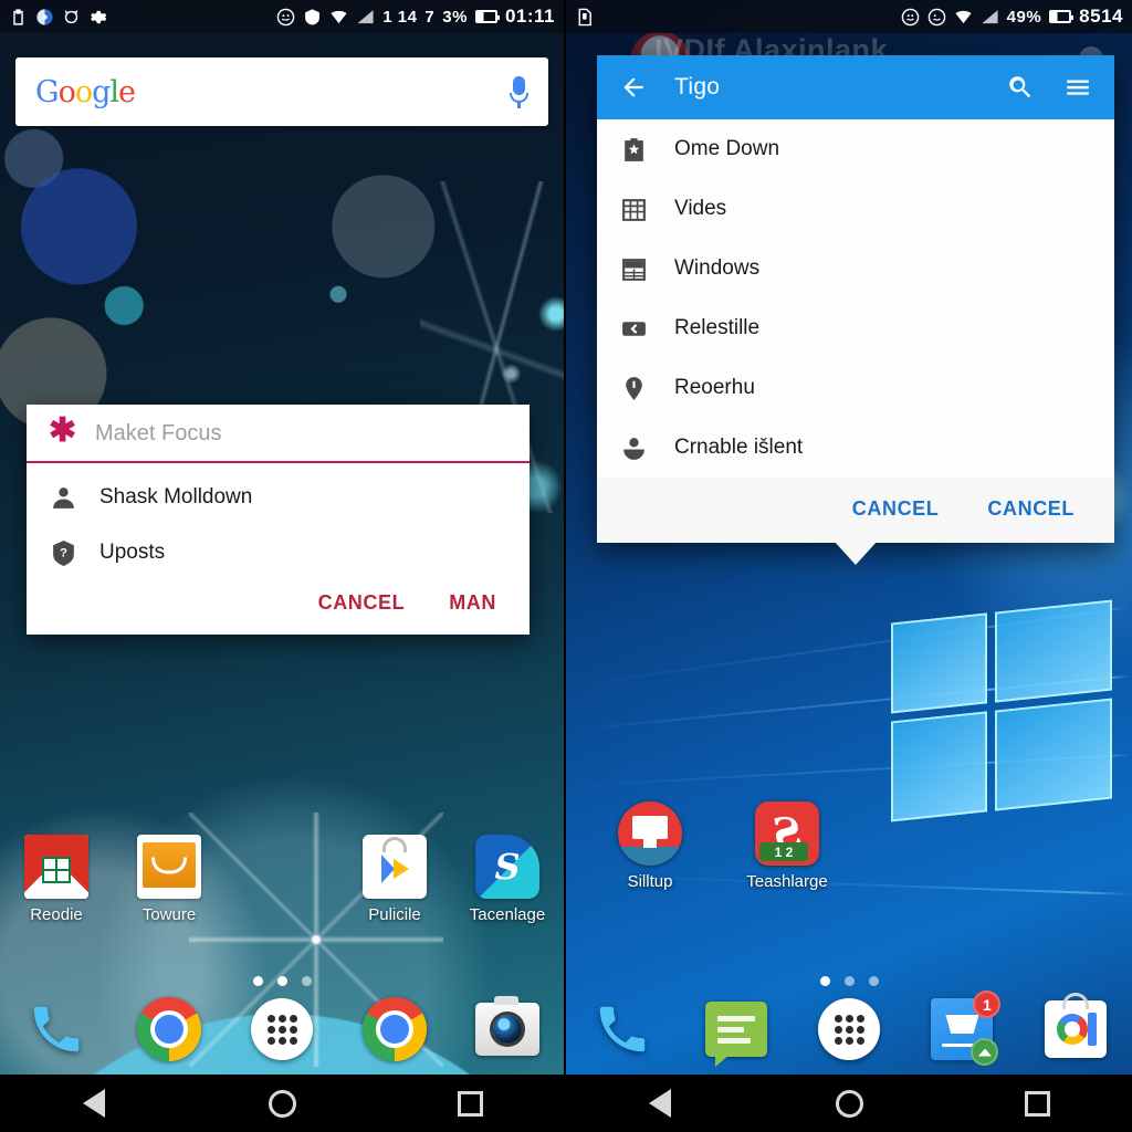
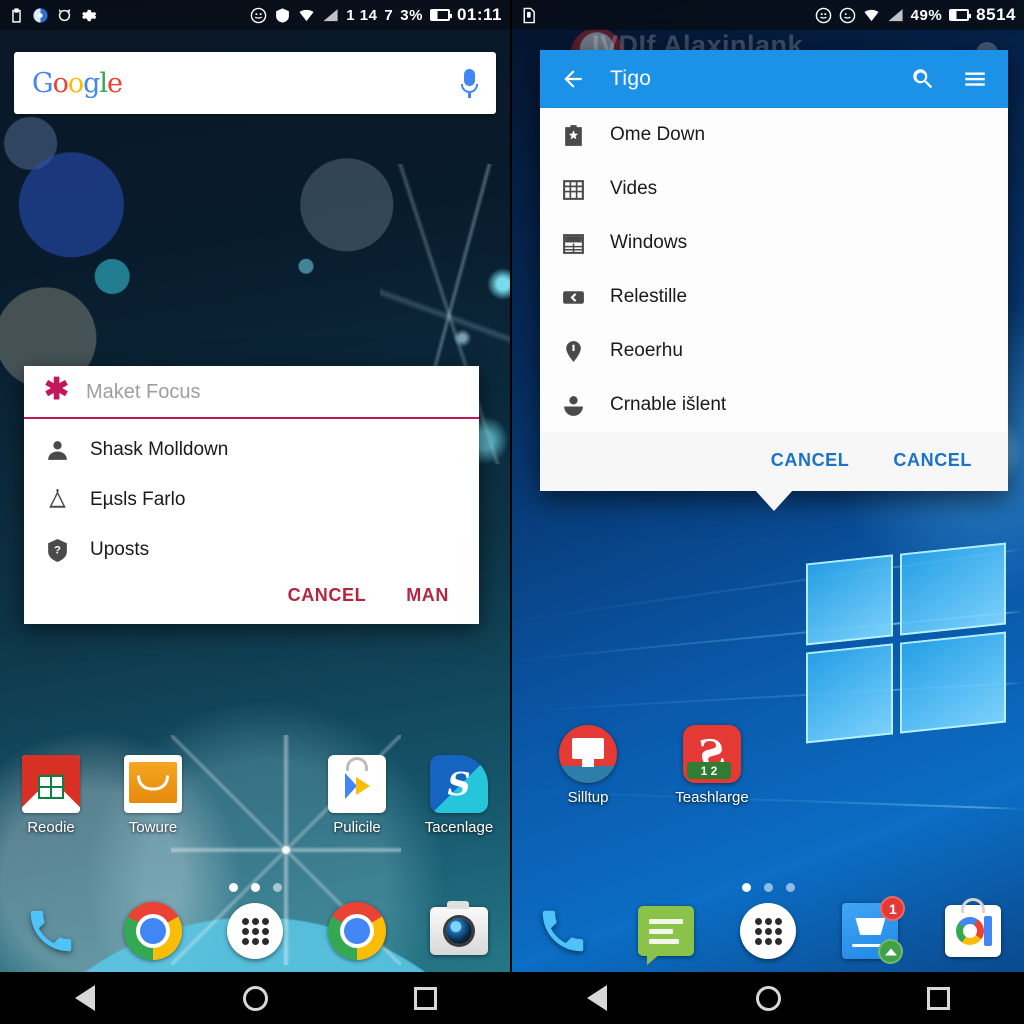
  1 14
  7
  3%
  01:11
  Google
  ✱
  Maket Focus
  Shask Molldown
+ Eµsls Farlo
  ?
  Uposts
  CANCEL
  MAN
  Reodie
  Towure
  Pulicile
  S
  Tacenlage
  49%
  8514
  IVDIf Alaxinlank
  Tigo
  Ome Down
  Vides
  Windows
  Relestille
  Reoerhu
  Crnable išlent
  CANCEL
  CANCEL
  Silltup
  1 2
  Teashlarge
  1
